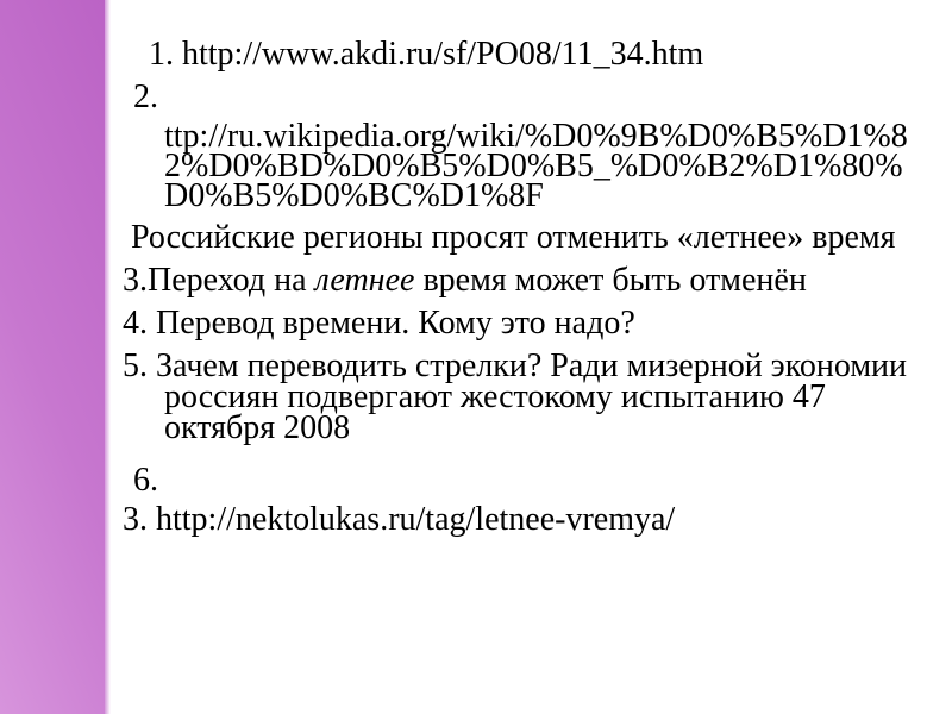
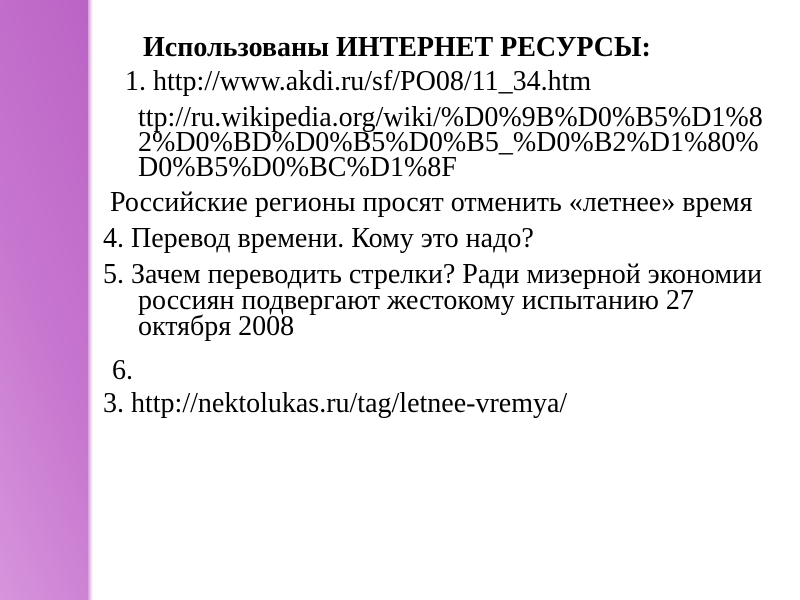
+ Использованы ИНТЕРНЕТ РЕСУРСЫ:
  1. http://www.akdi.ru/sf/PO08/11_34.htm
- 2.
  ttp://ru.wikipedia.org/wiki/%D0%9B%D0%B5%D1%82%D0%BD%D0%B5%D0%B5_%D0%B2%D1%80%D0%B5%D0%BC%D1%8F
  Российские регионы просят отменить «летнее» время
- 3.Переход на летнее время может быть отменён
  4. Перевод времени. Кому это надо?
- 5. Зачем переводить стрелки? Ради мизерной экономии россиян подвергают жестокому испытанию 47 октября 2008
+ 5. Зачем переводить стрелки? Ради мизерной экономии россиян подвергают жестокому испытанию 27 октября 2008
  6.
  3. http://nektolukas.ru/tag/letnee-vremya/
